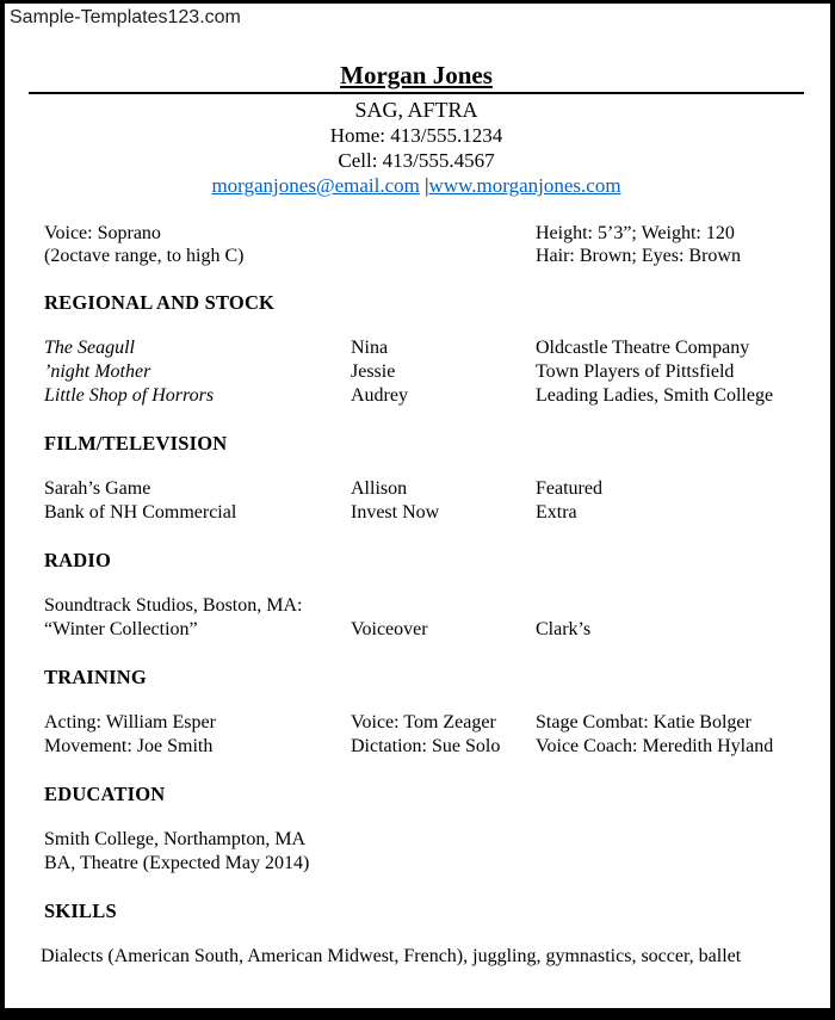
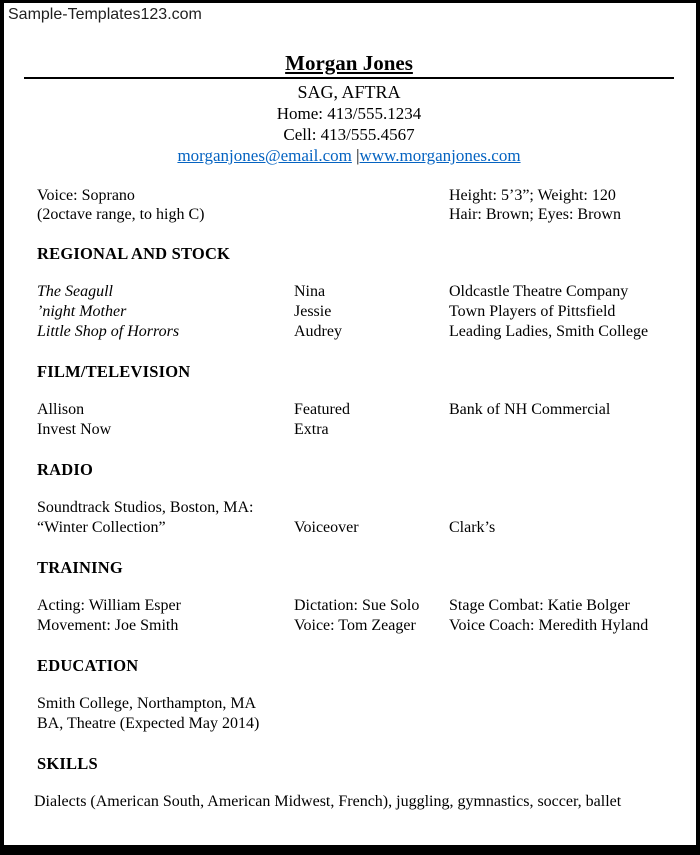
  Sample-Templates123.com
  Morgan Jones
  SAG, AFTRA
  Home: 413/555.1234
  Cell: 413/555.4567
  morganjones@email.com |www.morganjones.com
  Voice: Soprano
  (2octave range, to high C)
  Height: 5’3”; Weight: 120
  Hair: Brown; Eyes: Brown
  REGIONAL AND STOCK
  The Seagull
  Nina
  Oldcastle Theatre Company
  ’night Mother
  Jessie
  Town Players of Pittsfield
  Little Shop of Horrors
  Audrey
  Leading Ladies, Smith College
  FILM/TELEVISION
- Sarah’s Game
  Allison
  Featured
  Bank of NH Commercial
  Invest Now
  Extra
  RADIO
  Soundtrack Studios, Boston, MA:
  “Winter Collection”
  Voiceover
  Clark’s
  TRAINING
  Acting: William Esper
- Voice: Tom Zeager
+ Dictation: Sue Solo
  Stage Combat: Katie Bolger
  Movement: Joe Smith
- Dictation: Sue Solo
+ Voice: Tom Zeager
  Voice Coach: Meredith Hyland
  EDUCATION
  Smith College, Northampton, MA
  BA, Theatre (Expected May 2014)
  SKILLS
  Dialects (American South, American Midwest, French), juggling, gymnastics, soccer, ballet
